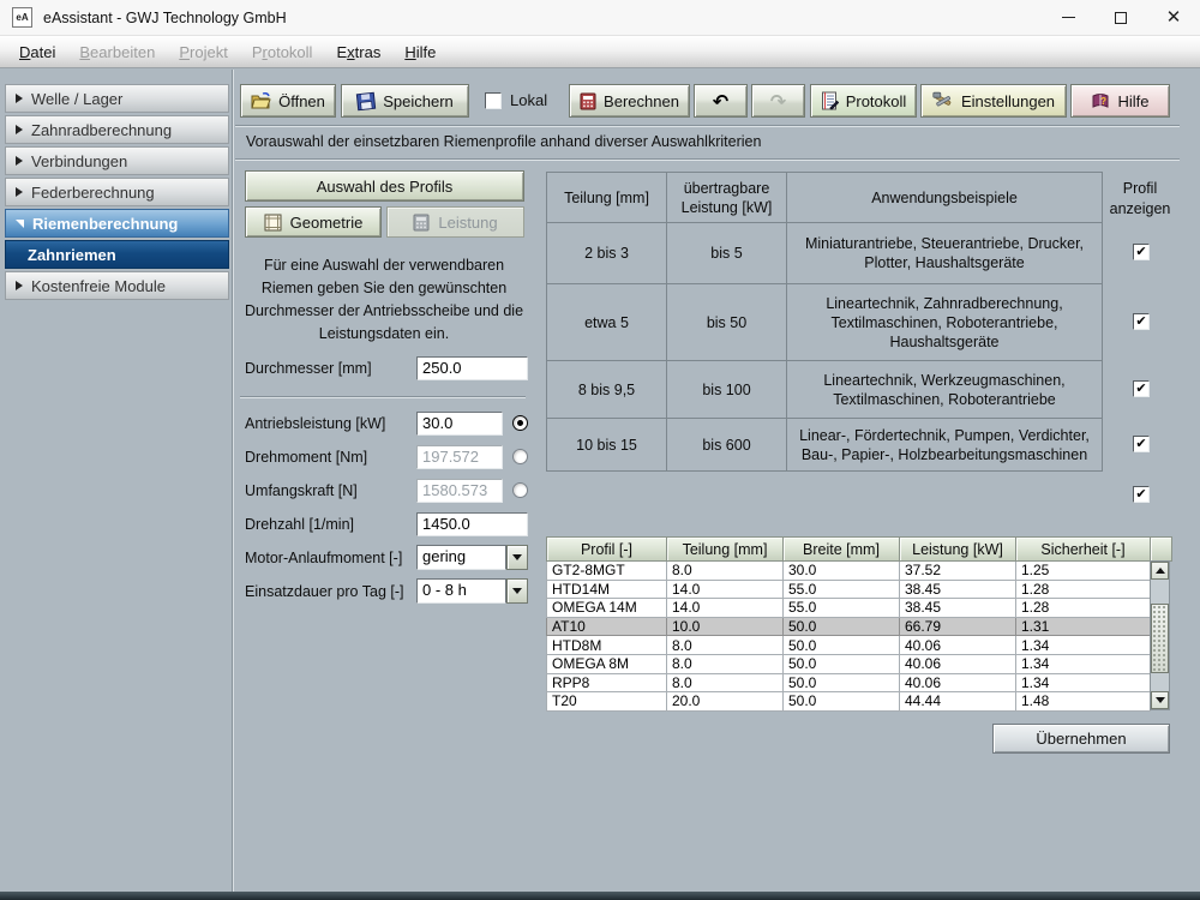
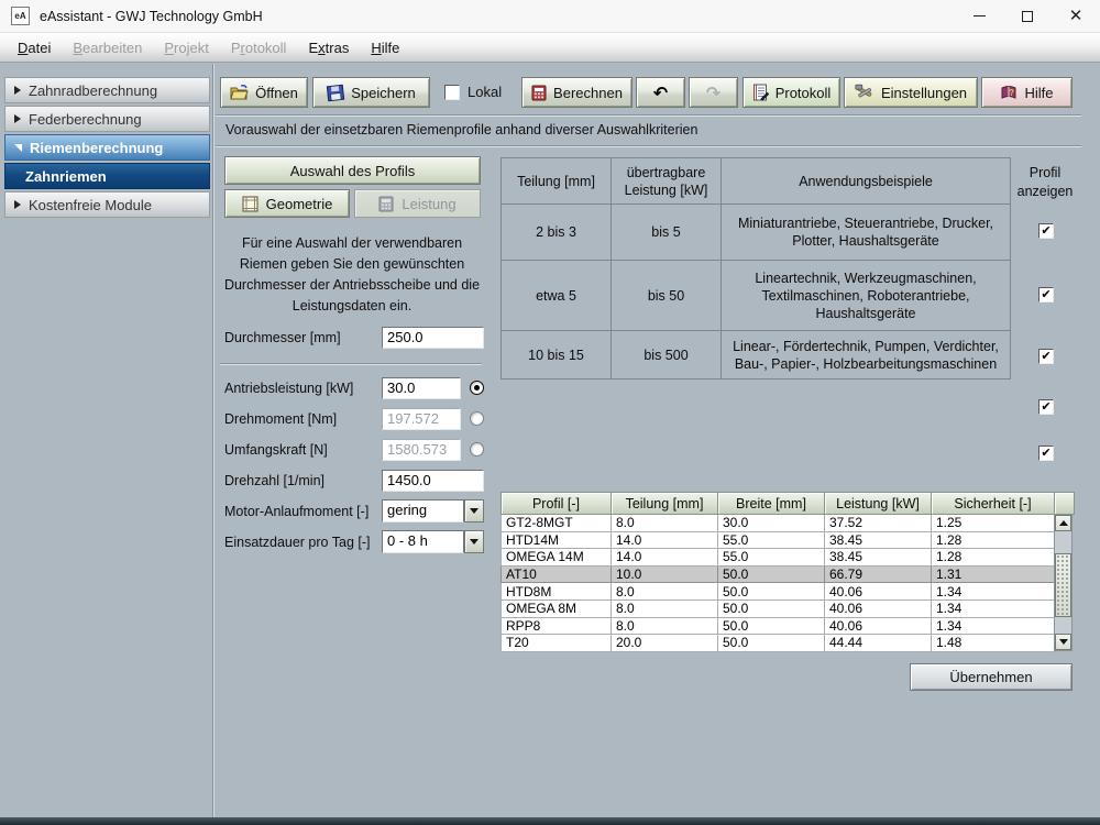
  eA
  eAssistant - GWJ Technology GmbH
  ✕
  Datei
  Bearbeiten
  Projekt
  Protokoll
  Extras
  Hilfe
- Welle / Lager
  Zahnradberechnung
- Verbindungen
  Federberechnung
  Riemenberechnung
  Zahnriemen
  Kostenfreie Module
  Öffnen
  Speichern
  Lokal
  Berechnen
  ↶
  ↷
  Protokoll
  Einstellungen
  ?
  Hilfe
  Vorauswahl der einsetzbaren Riemenprofile anhand diverser Auswahlkriterien
  Auswahl des Profils
  Geometrie
  Leistung
  Für eine Auswahl der verwendbaren Riemen geben Sie den gewünschten Durchmesser der Antriebsscheibe und die Leistungsdaten ein.
  Durchmesser [mm]
  250.0
  Antriebsleistung [kW]
  30.0
  Drehmoment [Nm]
  197.572
  Umfangskraft [N]
  1580.573
  Drehzahl [1/min]
  1450.0
  Motor-Anlaufmoment [-]
  gering
  Einsatzdauer pro Tag [-]
  0 - 8 h
  Teilung [mm]	übertragbare Leistung [kW]	Anwendungsbeispiele
  2 bis 3	bis 5	Miniaturantriebe, Steuerantriebe, Drucker, Plotter, Haushaltsgeräte
- etwa 5	bis 50	Lineartechnik, Zahnradberechnung, Textilmaschinen, Roboterantriebe, Haushaltsgeräte
+ etwa 5	bis 50	Lineartechnik, Werkzeugmaschinen, Textilmaschinen, Roboterantriebe, Haushaltsgeräte
- 8 bis 9,5	bis 100	Lineartechnik, Werkzeugmaschinen, Textilmaschinen, Roboterantriebe
- 10 bis 15	bis 600	Linear-, Fördertechnik, Pumpen, Verdichter, Bau-, Papier-, Holzbearbeitungsmaschinen
+ 10 bis 15	bis 500	Linear-, Fördertechnik, Pumpen, Verdichter, Bau-, Papier-, Holzbearbeitungsmaschinen
  Profil anzeigen
  Profil [-]	Teilung [mm]	Breite [mm]	Leistung [kW]	Sicherheit [-]
  GT2-8MGT	8.0	30.0	37.52	1.25
  HTD14M	14.0	55.0	38.45	1.28
  OMEGA 14M	14.0	55.0	38.45	1.28
  AT10	10.0	50.0	66.79	1.31
  HTD8M	8.0	50.0	40.06	1.34
  OMEGA 8M	8.0	50.0	40.06	1.34
  RPP8	8.0	50.0	40.06	1.34
  T20	20.0	50.0	44.44	1.48
  Übernehmen
